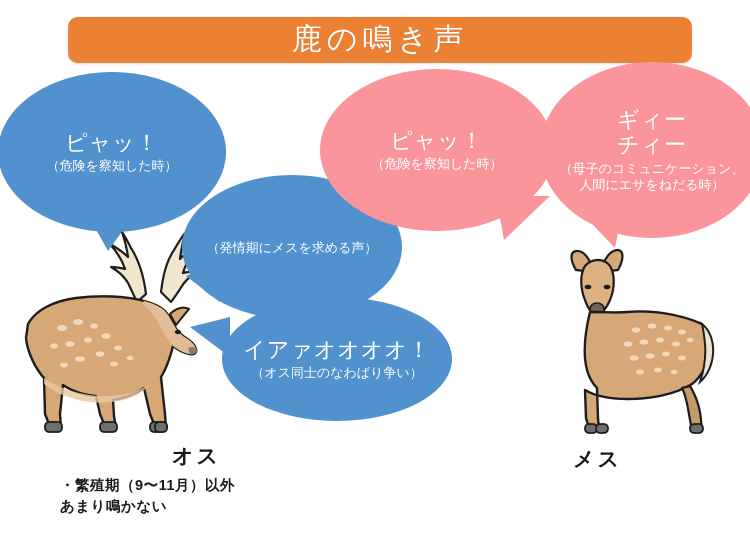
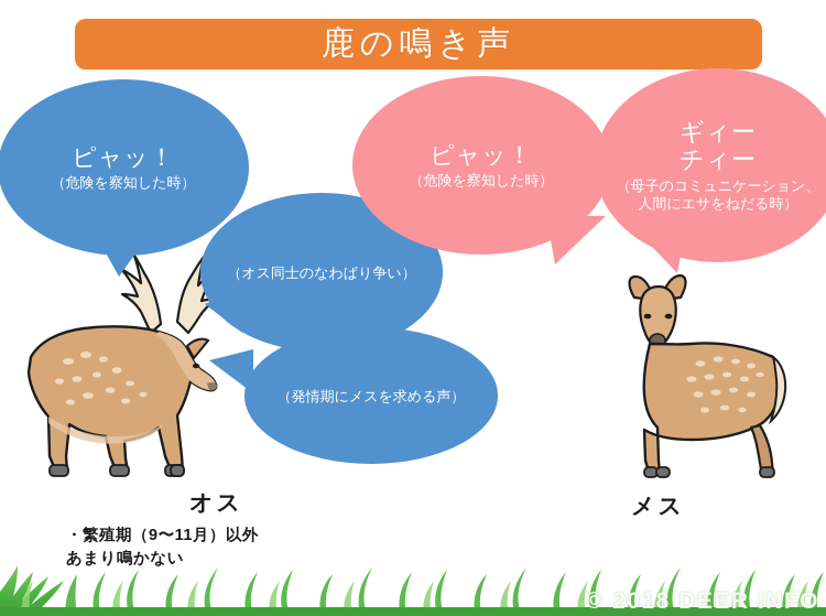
  鹿の鳴き声
  ピャッ！
  （危険を察知した時）
- （発情期にメスを求める声）
+ （オス同士のなわばり争い）
- イアァオオオオ！
- （オス同士のなわばり争い）
+ （発情期にメスを求める声）
  ピャッ！
  （危険を察知した時）
  ギィー
  チィー
  （母子のコミュニケーション、人間にエサをねだる時）
  オス
  メス
  ・繁殖期（9〜11月）以外
  あまり鳴かない
+ © 2018 DEER INFO
